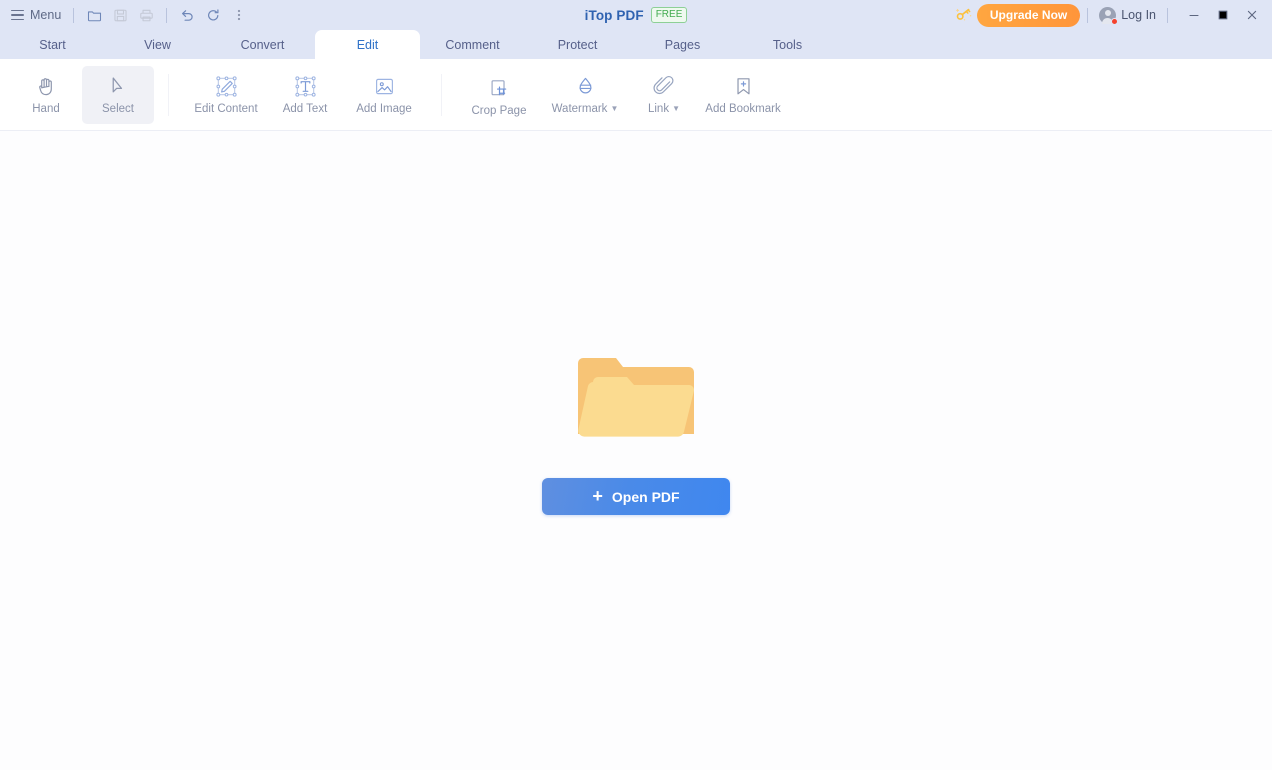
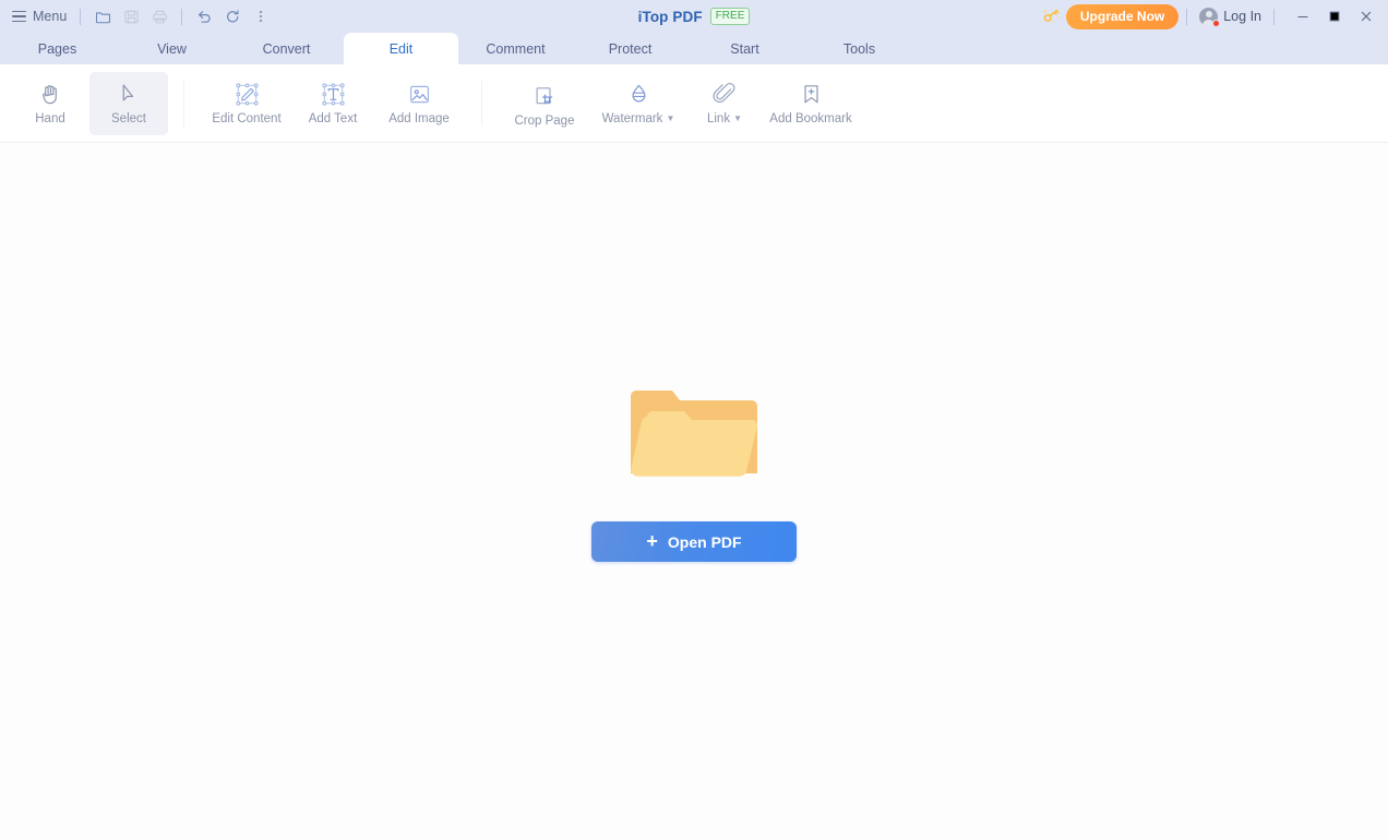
  Menu
  iTop PDF
  FREE
  Upgrade Now
  Log In
- Start
+ Pages
  View
  Convert
  Edit
  Comment
  Protect
- Pages
+ Start
  Tools
  Hand
  Select
  Edit Content
  Add Text
  Add Image
  Crop Page
  Watermark
  ▼
  Link
  ▼
  Add Bookmark
  +
  Open PDF
